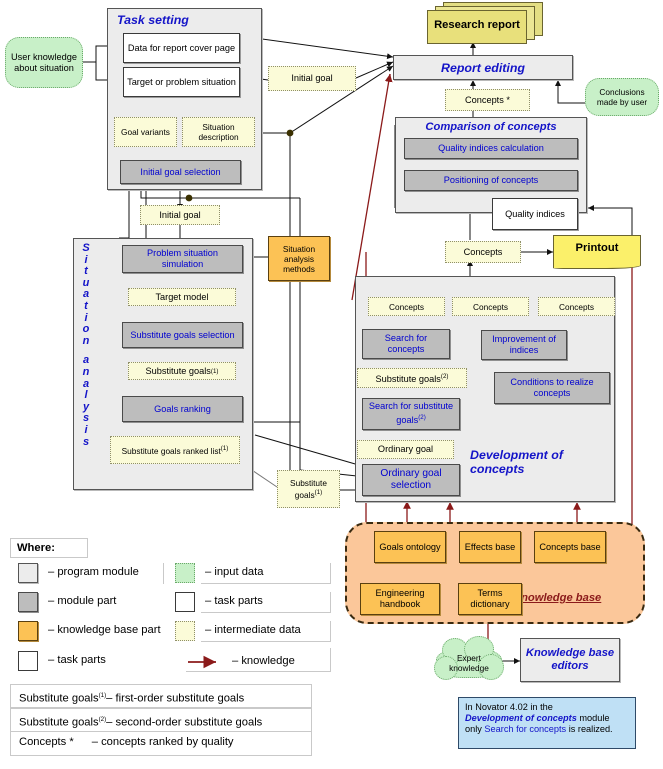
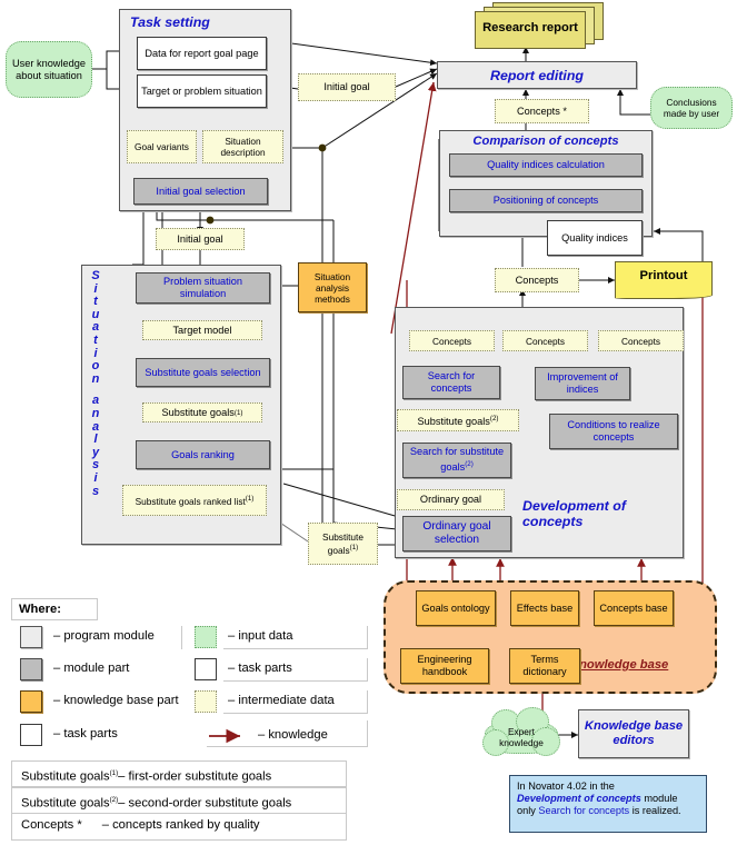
  Task setting
- Data for report cover page
+ Data for report goal page
  Target or problem situation
  Goal variants
  Situation description
  Initial goal selection
  User knowledge about situation
  Initial goal
  Research report
  Report editing
  Conclusions made by user
  Concepts *
  Comparison of concepts
  Quality indices calculation
  Positioning of concepts
  Quality indices
  Concepts
  Printout
  S
  i
  t
  u
  a
  t
  i
  o
  n
  a
  n
  a
  l
  y
  s
  i
  s
  Initial goal
  Problem situation simulation
  Target model
  Substitute goals selection
  Substitute goals
  Goals ranking
  Substitute goals ranked list
  Situation analysis methods
  Substitute goals
  Development of concepts
  Concepts
  Concepts
  Concepts
  Search for concepts
  Improvement of indices
  Conditions to realize concepts
  Substitute goals
  Search for substitute goals
  Ordinary goal
  Ordinary goal selection
  nowledge base
  Goals ontology
  Effects base
  Concepts base
  Engineering handbook
  Terms dictionary
  Expert knowledge
  Knowledge base editors
  In Novator 4.02 in the
  Development of concepts module
  only Search for concepts is realized.
  Where:
  – program module
  – input data
  – module part
  – task parts
  – knowledge base part
  – intermediate data
  – task parts
  – knowledge
  Substitute goals – first-order substitute goals
  Substitute goals – second-order substitute goals
  Concepts * – concepts ranked by quality
